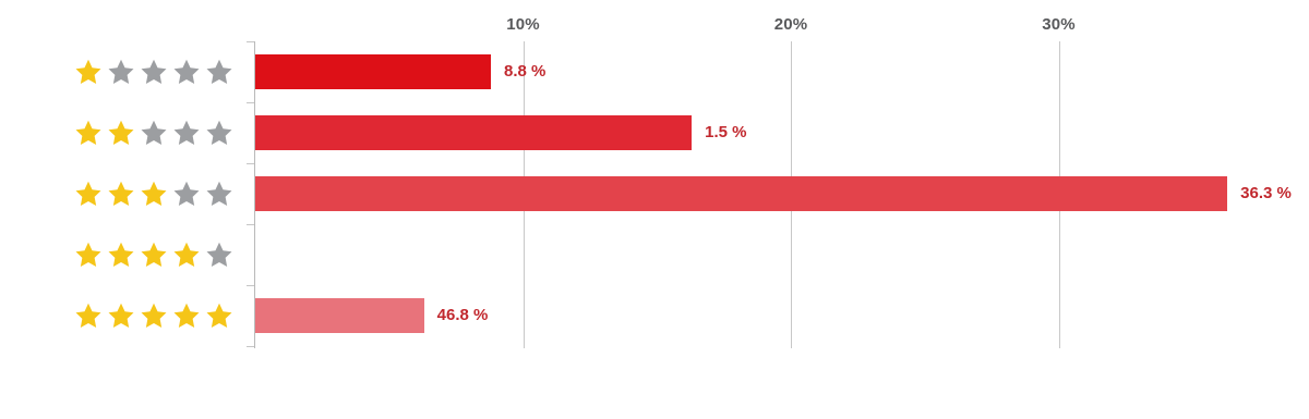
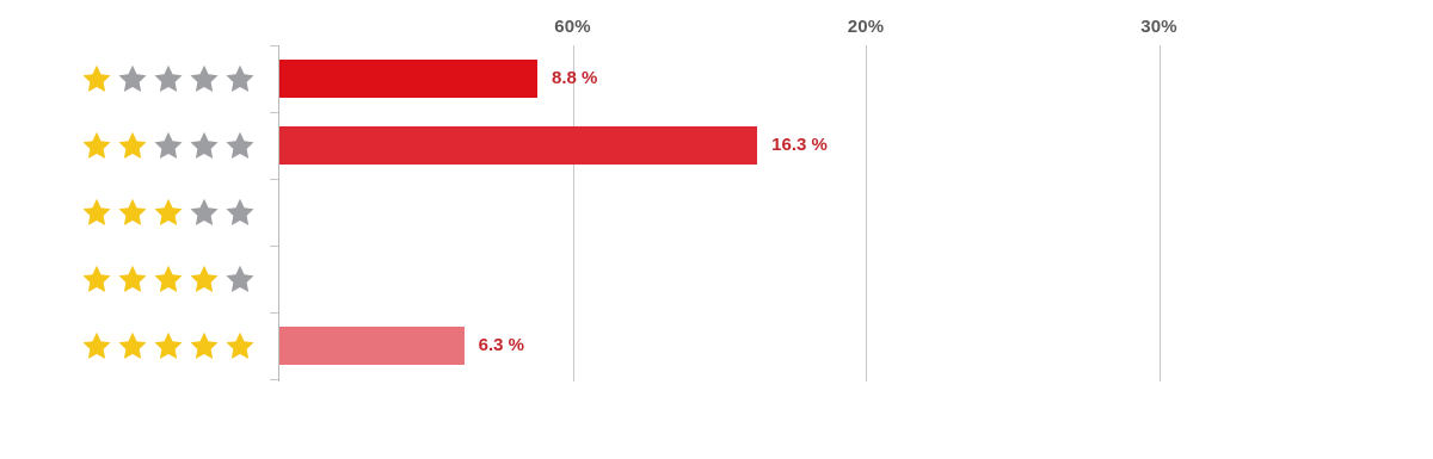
- 10%
+ 60%
  20%
  30%
  8.8 %
- 1.5 %
+ 16.3 %
- 36.3 %
- 46.8 %
+ 6.3 %
